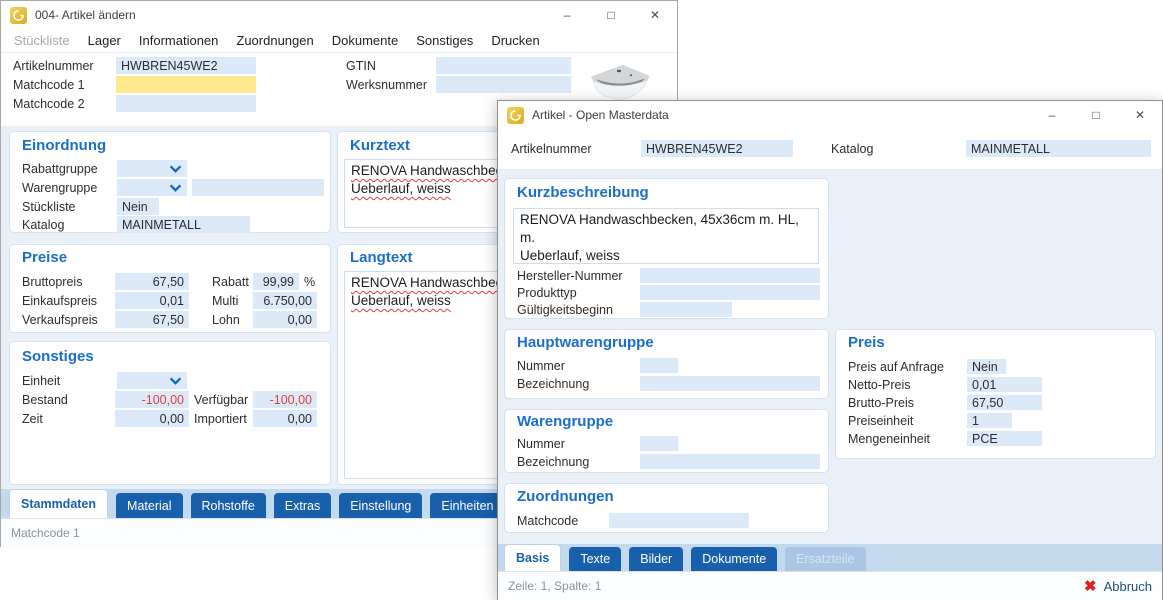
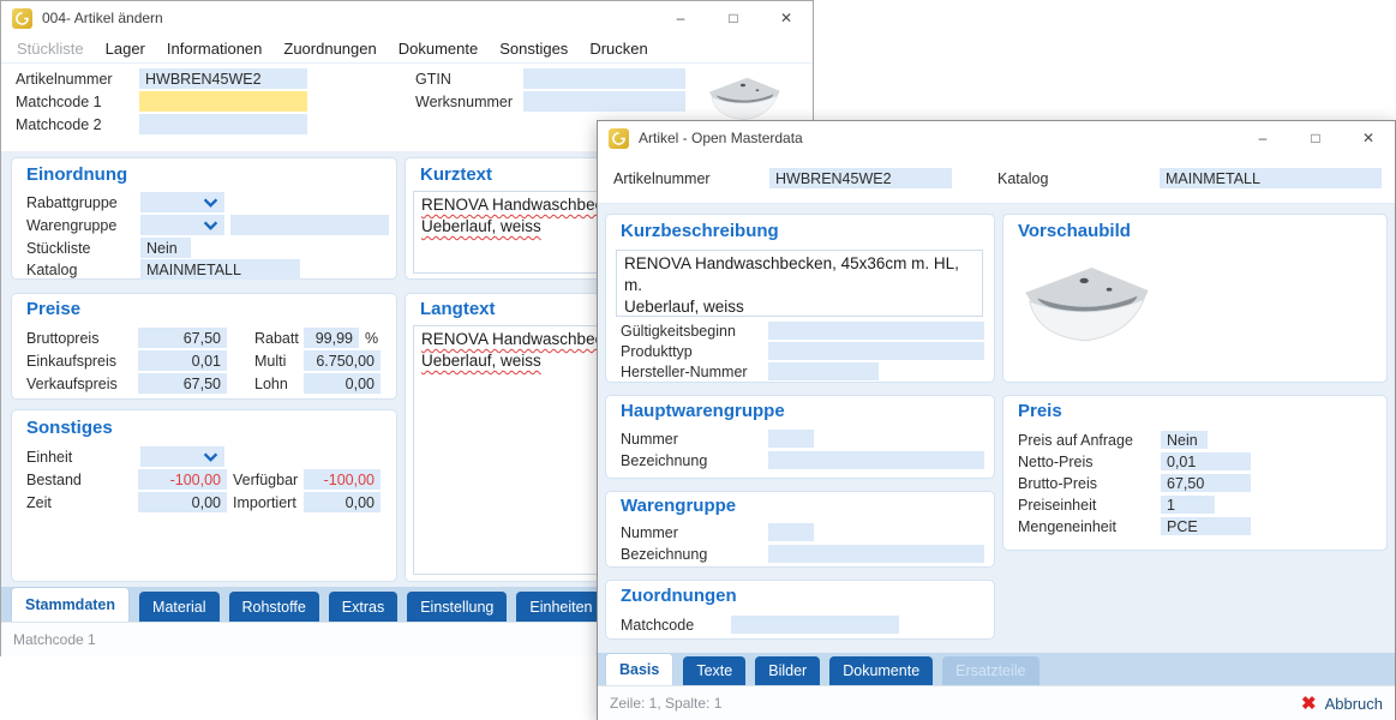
  004- Artikel ändern
  –
  □
  ✕
  Stückliste
  Lager
  Informationen
  Zuordnungen
  Dokumente
  Sonstiges
  Drucken
  Artikelnummer
  HWBREN45WE2
  Matchcode 1
  Matchcode 2
  GTIN
  Werksnummer
  Einordnung
  Rabattgruppe
  Warengruppe
  Stückliste
  Nein
  Katalog
  MAINMETALL
  Kurztext
  Ueberlauf, weiss
  Preise
  Bruttopreis
  67,50
  Rabatt
  99,99
  %
  Einkaufspreis
  0,01
  Multi
  6.750,00
  Verkaufspreis
  67,50
  Lohn
  0,00
  Langtext
  Ueberlauf, weiss
  Sonstiges
  Einheit
  Bestand
  -100,00
  Verfügbar
  -100,00
  Zeit
  0,00
  Importiert
  0,00
  Stammdaten
  Material
  Rohstoffe
  Extras
  Einstellung
  Einheiten
  Matchcode 1
  Artikel - Open Masterdata
  –
  □
  ✕
  Artikelnummer
  HWBREN45WE2
  Katalog
  MAINMETALL
  Kurzbeschreibung
  RENOVA Handwaschbecken, 45x36cm m. HL, m.
  Ueberlauf, weiss
- Hersteller-Nummer
+ Gültigkeitsbeginn
  Produkttyp
- Gültigkeitsbeginn
+ Hersteller-Nummer
+ Vorschaubild
  Hauptwarengruppe
  Nummer
  Bezeichnung
  Preis
  Preis auf Anfrage
  Nein
  Netto-Preis
  0,01
  Brutto-Preis
  67,50
  Preiseinheit
  1
  Mengeneinheit
  PCE
  Warengruppe
  Nummer
  Bezeichnung
  Zuordnungen
  Matchcode
  Basis
  Texte
  Bilder
  Dokumente
  Ersatzteile
  Zeile: 1, Spalte: 1
  ✖
  Abbruch
